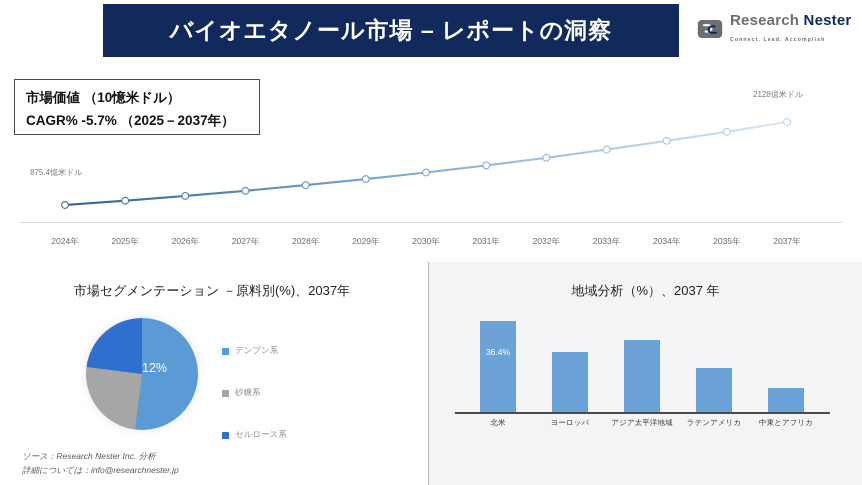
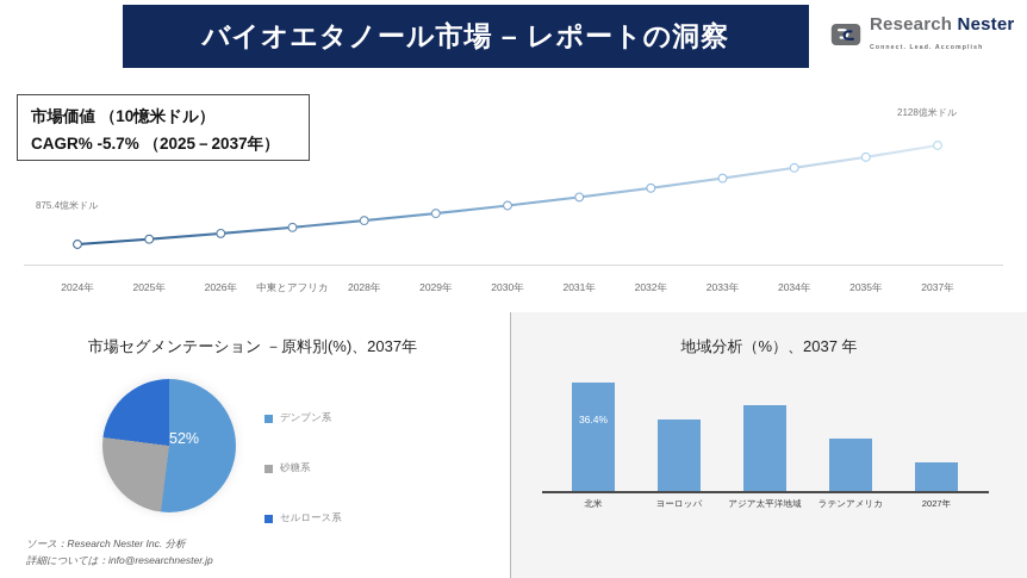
  バイオエタノール市場 – レポートの洞察
  市場価値 （10憶米ドル）
  CAGR% -5.7% （2025－2037年）
  875.4憶米ドル
  2128億米ドル
  2024年
  2025年
  2026年
- 2027年
+ 中東とアフリカ
  2028年
  2029年
  2030年
  2031年
  2032年
  2033年
  2034年
  2035年
  2037年
  市場セグメンテーション －原料別(%)、2037年
- 12%
+ 52%
  デンプン系
  砂糖系
  セルロース系
  ソース：Research Nester Inc. 分析
  詳細については：info@researchnester.jp
  地域分析（%）、2037 年
  36.4%
  北米
  ヨーロッパ
  アジア太平洋地域
  ラテンアメリカ
- 中東とアフリカ
+ 2027年
